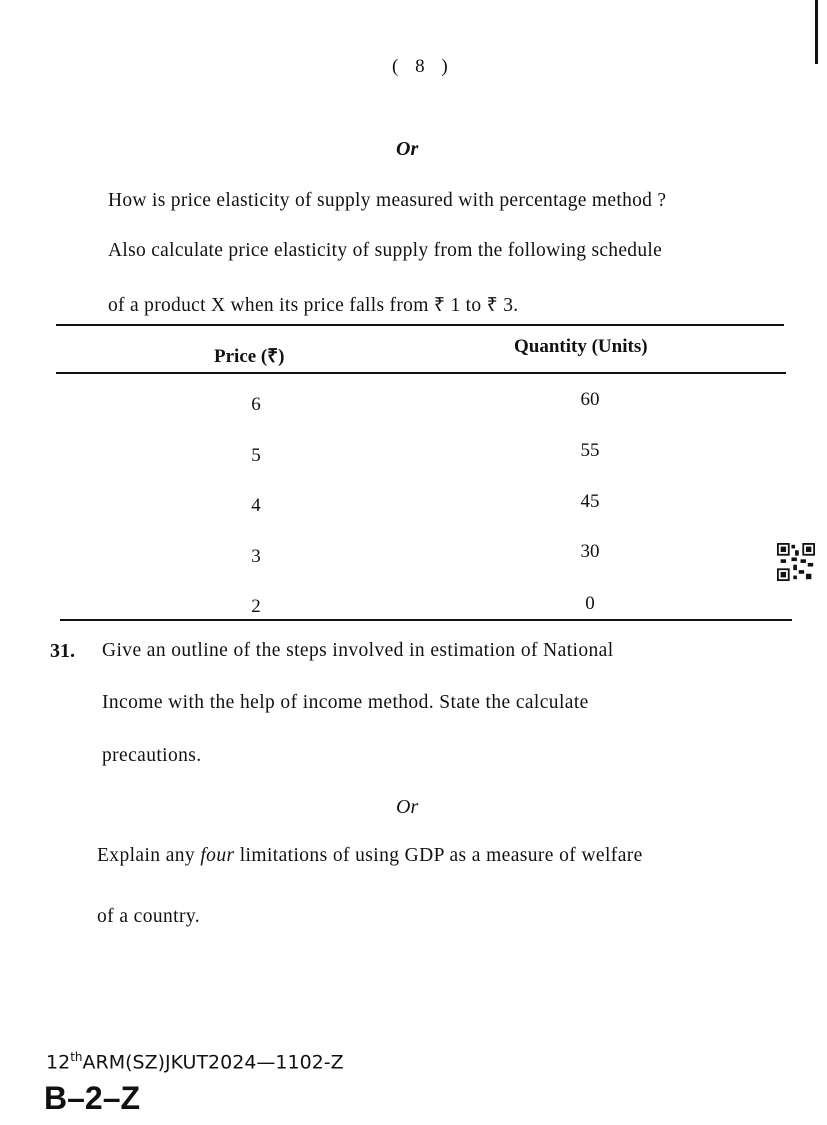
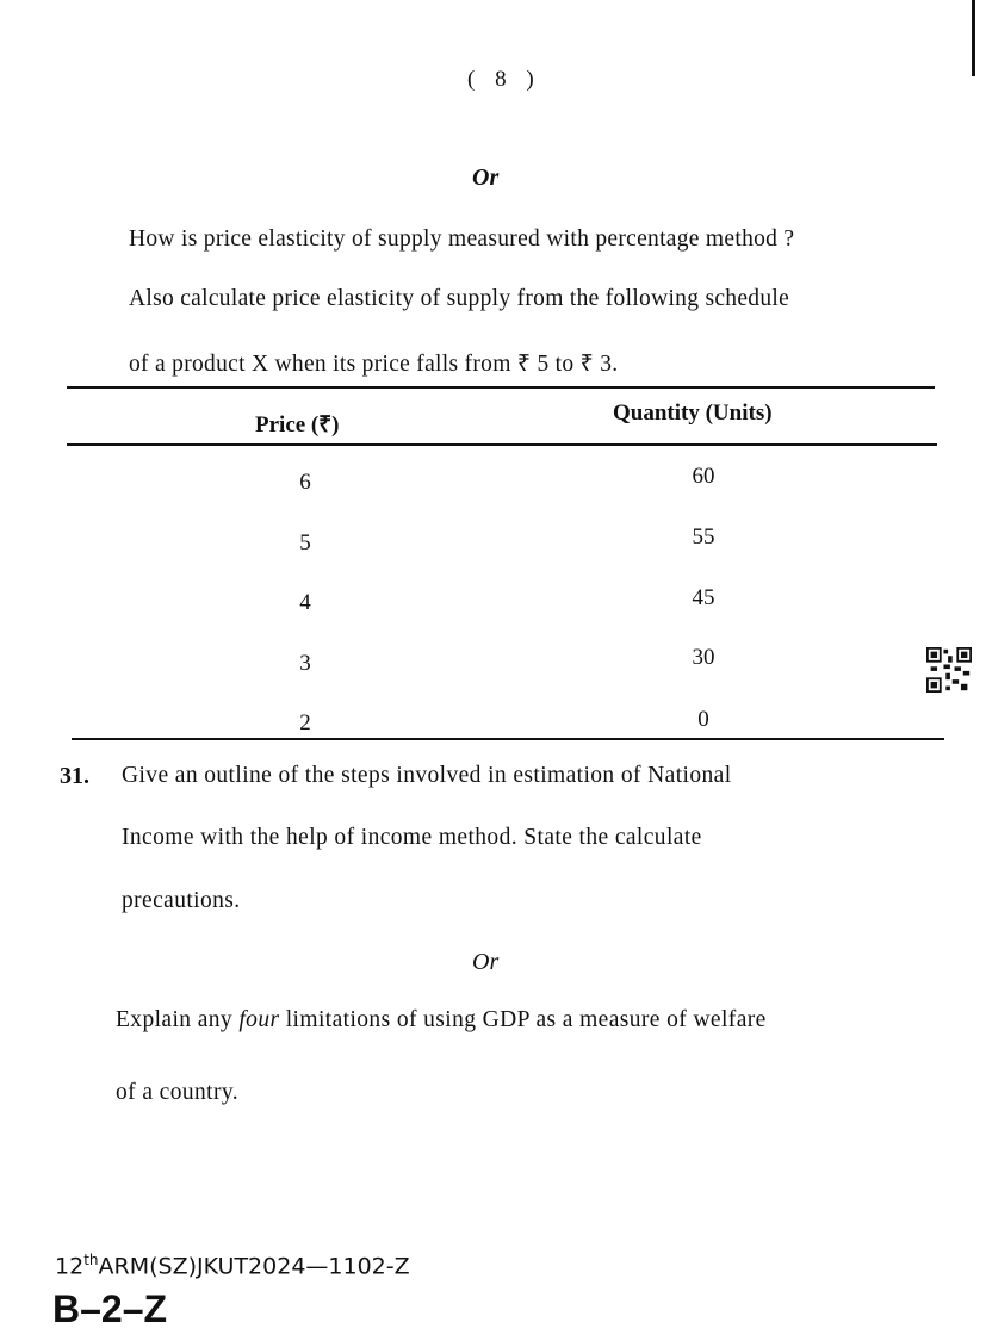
  ( 8 )
  Or
  How is price elasticity of supply measured with percentage method ?
  Also calculate price elasticity of supply from the following schedule
- of a product X when its price falls from ₹ 1 to ₹ 3.
+ of a product X when its price falls from ₹ 5 to ₹ 3.
  Price (₹)
  Quantity (Units)
  6
  60
  5
  55
  4
  45
  3
  30
  2
  0
  31.
  Give an outline of the steps involved in estimation of National
  Income with the help of income method. State the calculate
  precautions.
  Or
  Explain any four limitations of using GDP as a measure of welfare
  of a country.
  12thARM(SZ)JKUT2024—1102-Z
  B–2–Z
